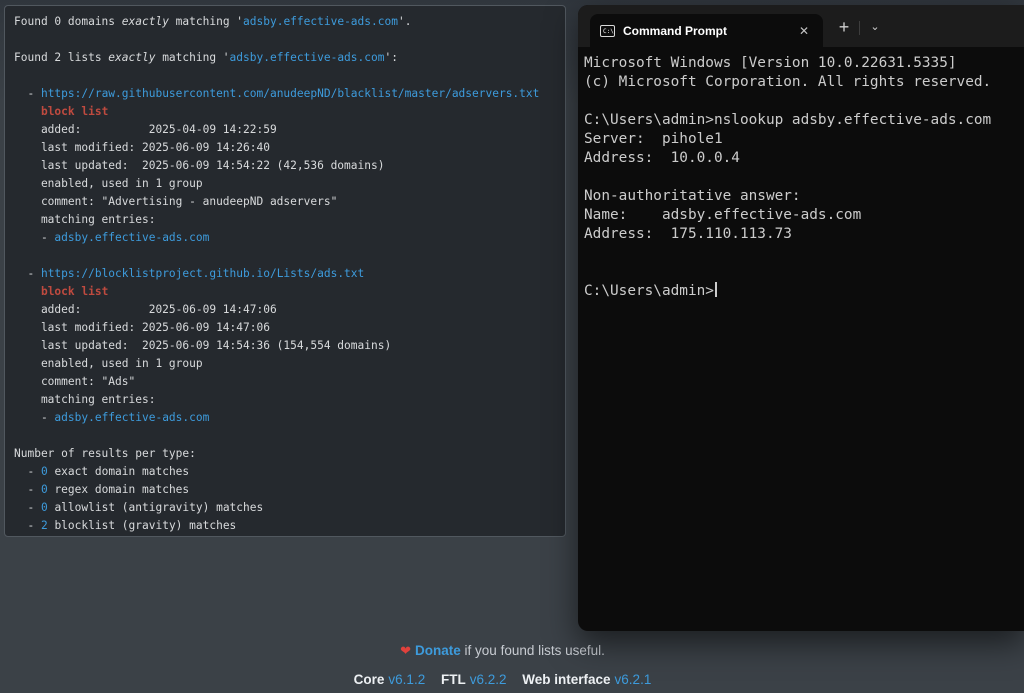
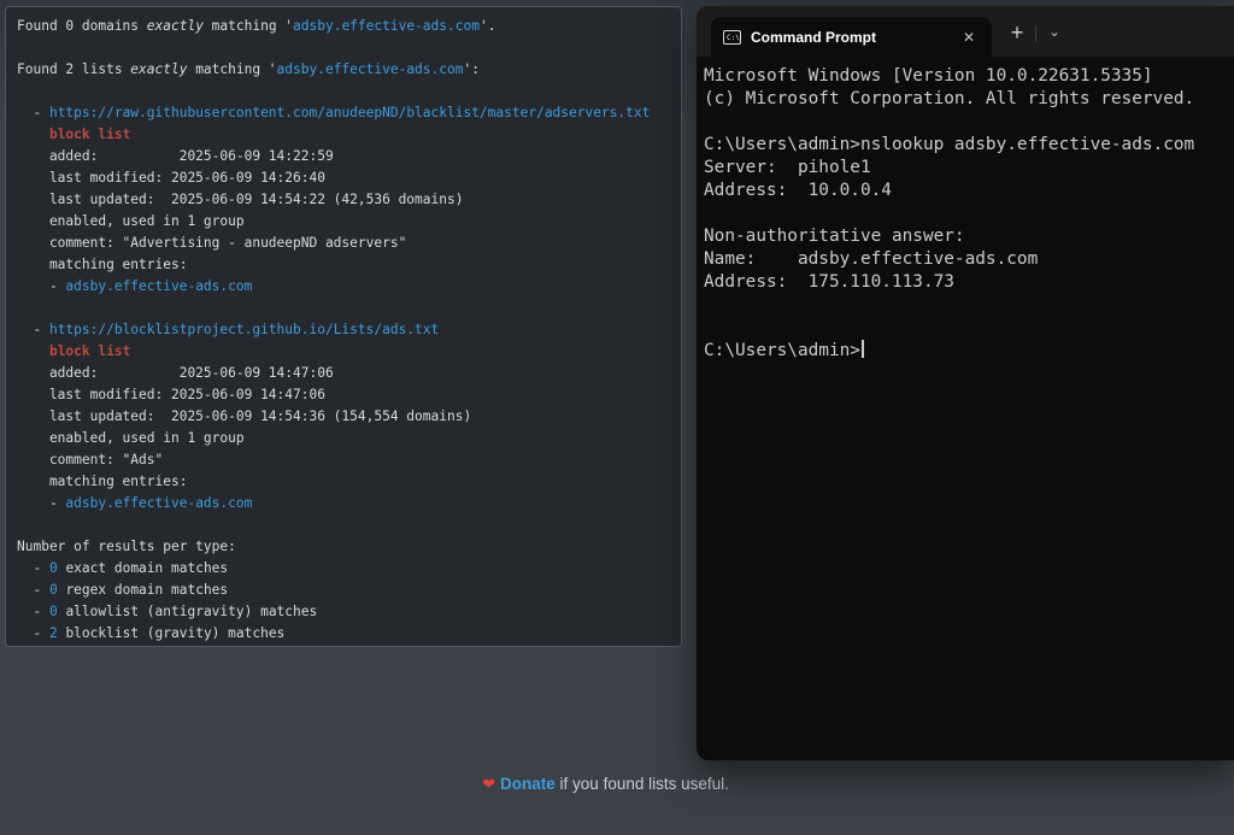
- Found 0 domains exactly matching 'adsby.effective-ads.com'. Found 2 lists exactly matching 'adsby.effective-ads.com': - https://raw.githubusercontent.com/anudeepND/blacklist/master/adservers.txt block list added: 2025-04-09 14:22:59 last modified: 2025-06-09 14:26:40 last updated: 2025-06-09 14:54:22 (42,536 domains) enabled, used in 1 group comment: "Advertising - anudeepND adservers" matching entries: - adsby.effective-ads.com - https://blocklistproject.github.io/Lists/ads.txt block list added: 2025-06-09 14:47:06 last modified: 2025-06-09 14:47:06 last updated: 2025-06-09 14:54:36 (154,554 domains) enabled, used in 1 group comment: "Ads" matching entries: - adsby.effective-ads.com Number of results per type: - 0 exact domain matches - 0 regex domain matches - 0 allowlist (antigravity) matches - 2 blocklist (gravity) matches
+ Found 0 domains exactly matching 'adsby.effective-ads.com'. Found 2 lists exactly matching 'adsby.effective-ads.com': - https://raw.githubusercontent.com/anudeepND/blacklist/master/adservers.txt block list added: 2025-06-09 14:22:59 last modified: 2025-06-09 14:26:40 last updated: 2025-06-09 14:54:22 (42,536 domains) enabled, used in 1 group comment: "Advertising - anudeepND adservers" matching entries: - adsby.effective-ads.com - https://blocklistproject.github.io/Lists/ads.txt block list added: 2025-06-09 14:47:06 last modified: 2025-06-09 14:47:06 last updated: 2025-06-09 14:54:36 (154,554 domains) enabled, used in 1 group comment: "Ads" matching entries: - adsby.effective-ads.com Number of results per type: - 0 exact domain matches - 0 regex domain matches - 0 allowlist (antigravity) matches - 2 blocklist (gravity) matches
  ❤ Donate if you found lists useful.
- Core v6.1.2 FTL v6.2.2 Web interface v6.2.1
  Command Prompt
  ✕
  +
  ⌄
  Microsoft Windows [Version 10.0.22631.5335]
  (c) Microsoft Corporation. All rights reserved.
  C:\Users\admin>nslookup adsby.effective-ads.com
  Server: pihole1
  Address: 10.0.0.4
  Non-authoritative answer:
  Name: adsby.effective-ads.com
  Address: 175.110.113.73
  C:\Users\admin>
